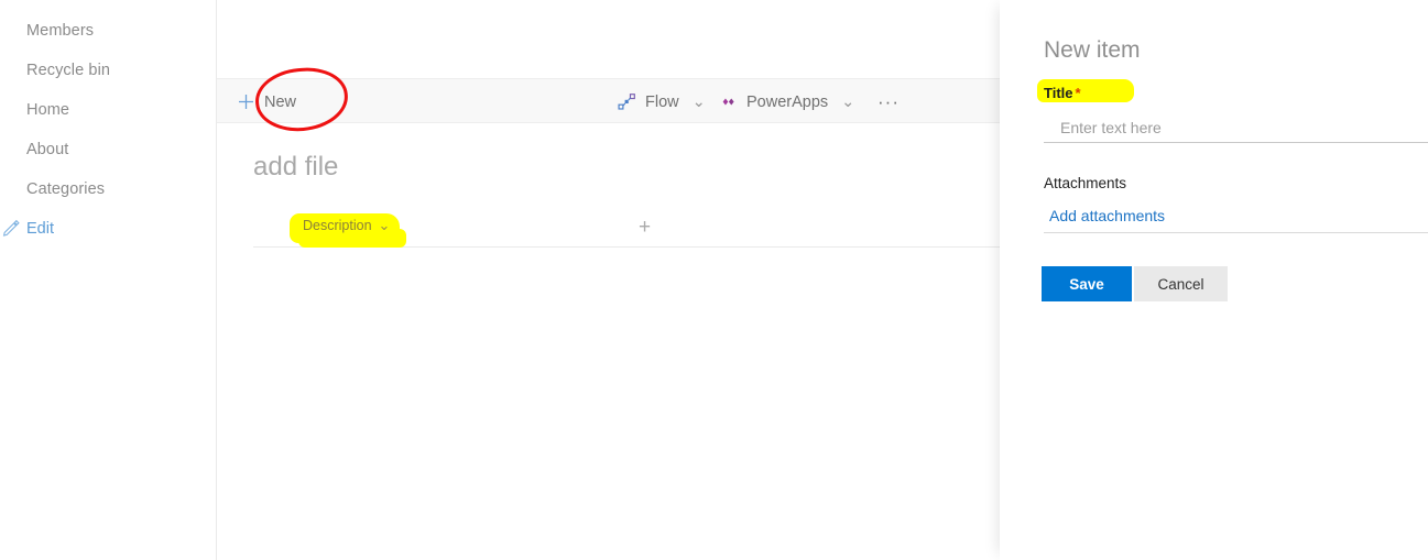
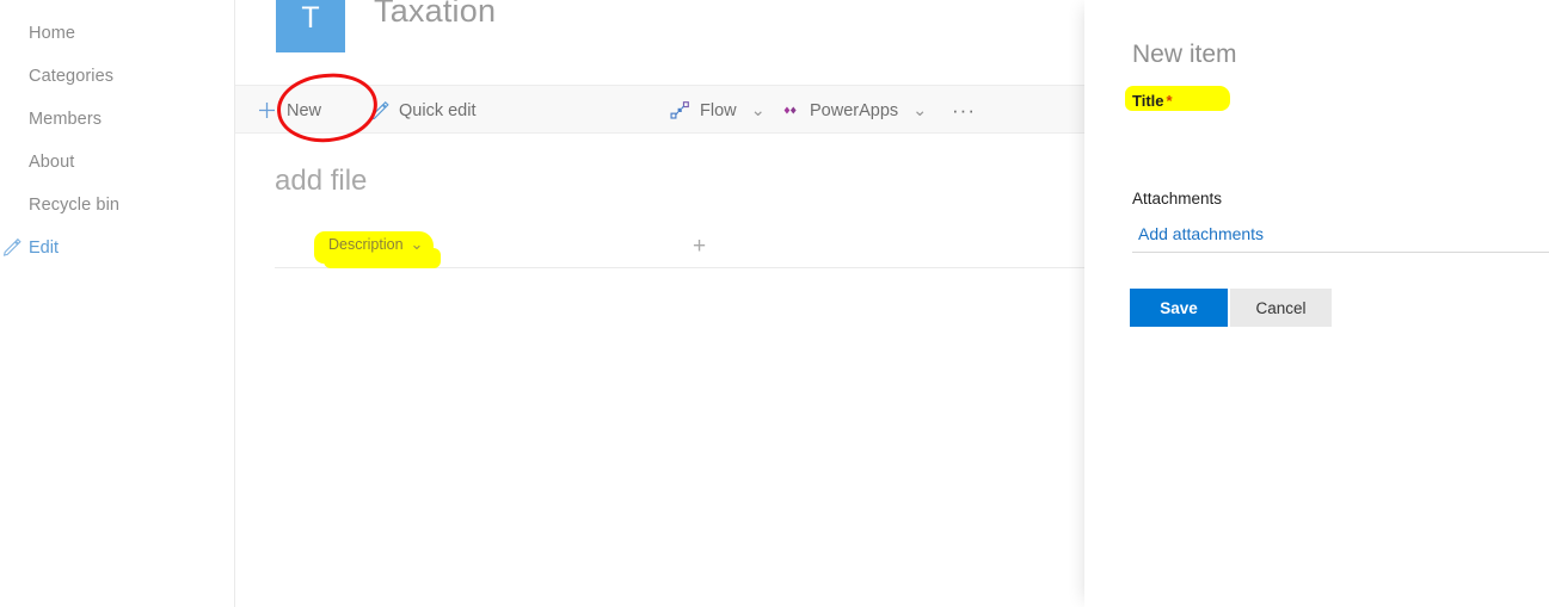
- Members
+ Home
- Recycle bin
+ Categories
- Home
+ Members
  About
- Categories
+ Recycle bin
  Edit
+ T
+ Taxation
  New
+ Quick edit
  Flow
  ⌄
  PowerApps
  ⌄
  ···
  add file
  Description
  ⌄
  +
  New item
  Title *
- Enter text here
  Attachments
  Add attachments
  Save
  Cancel
